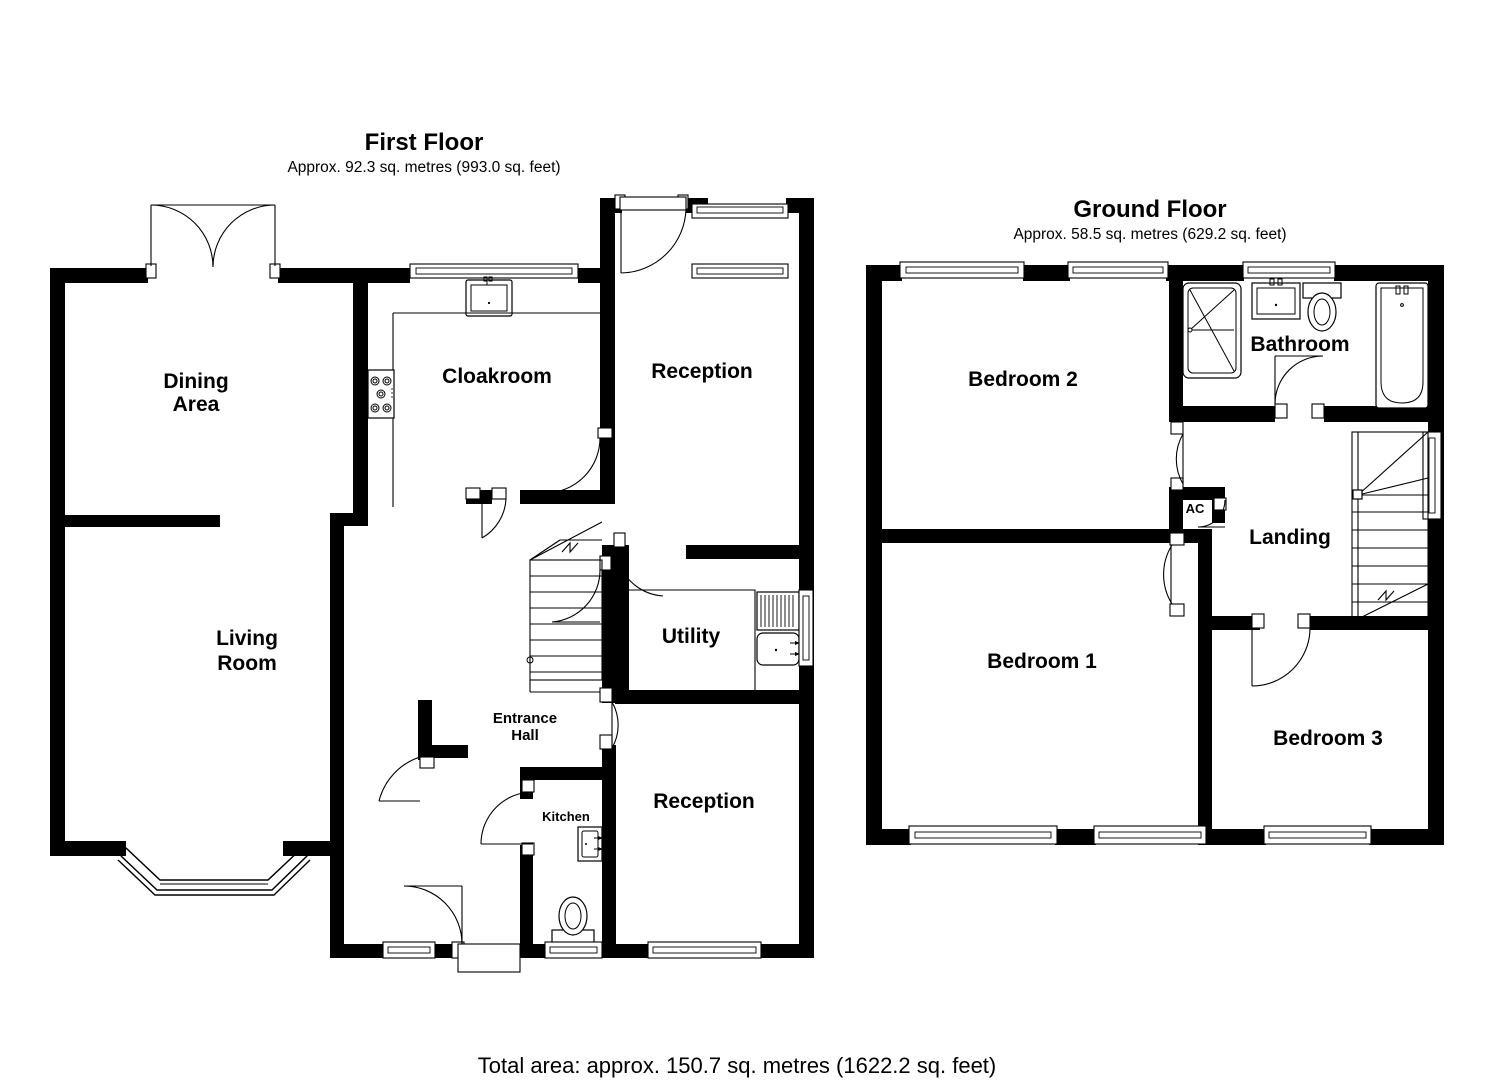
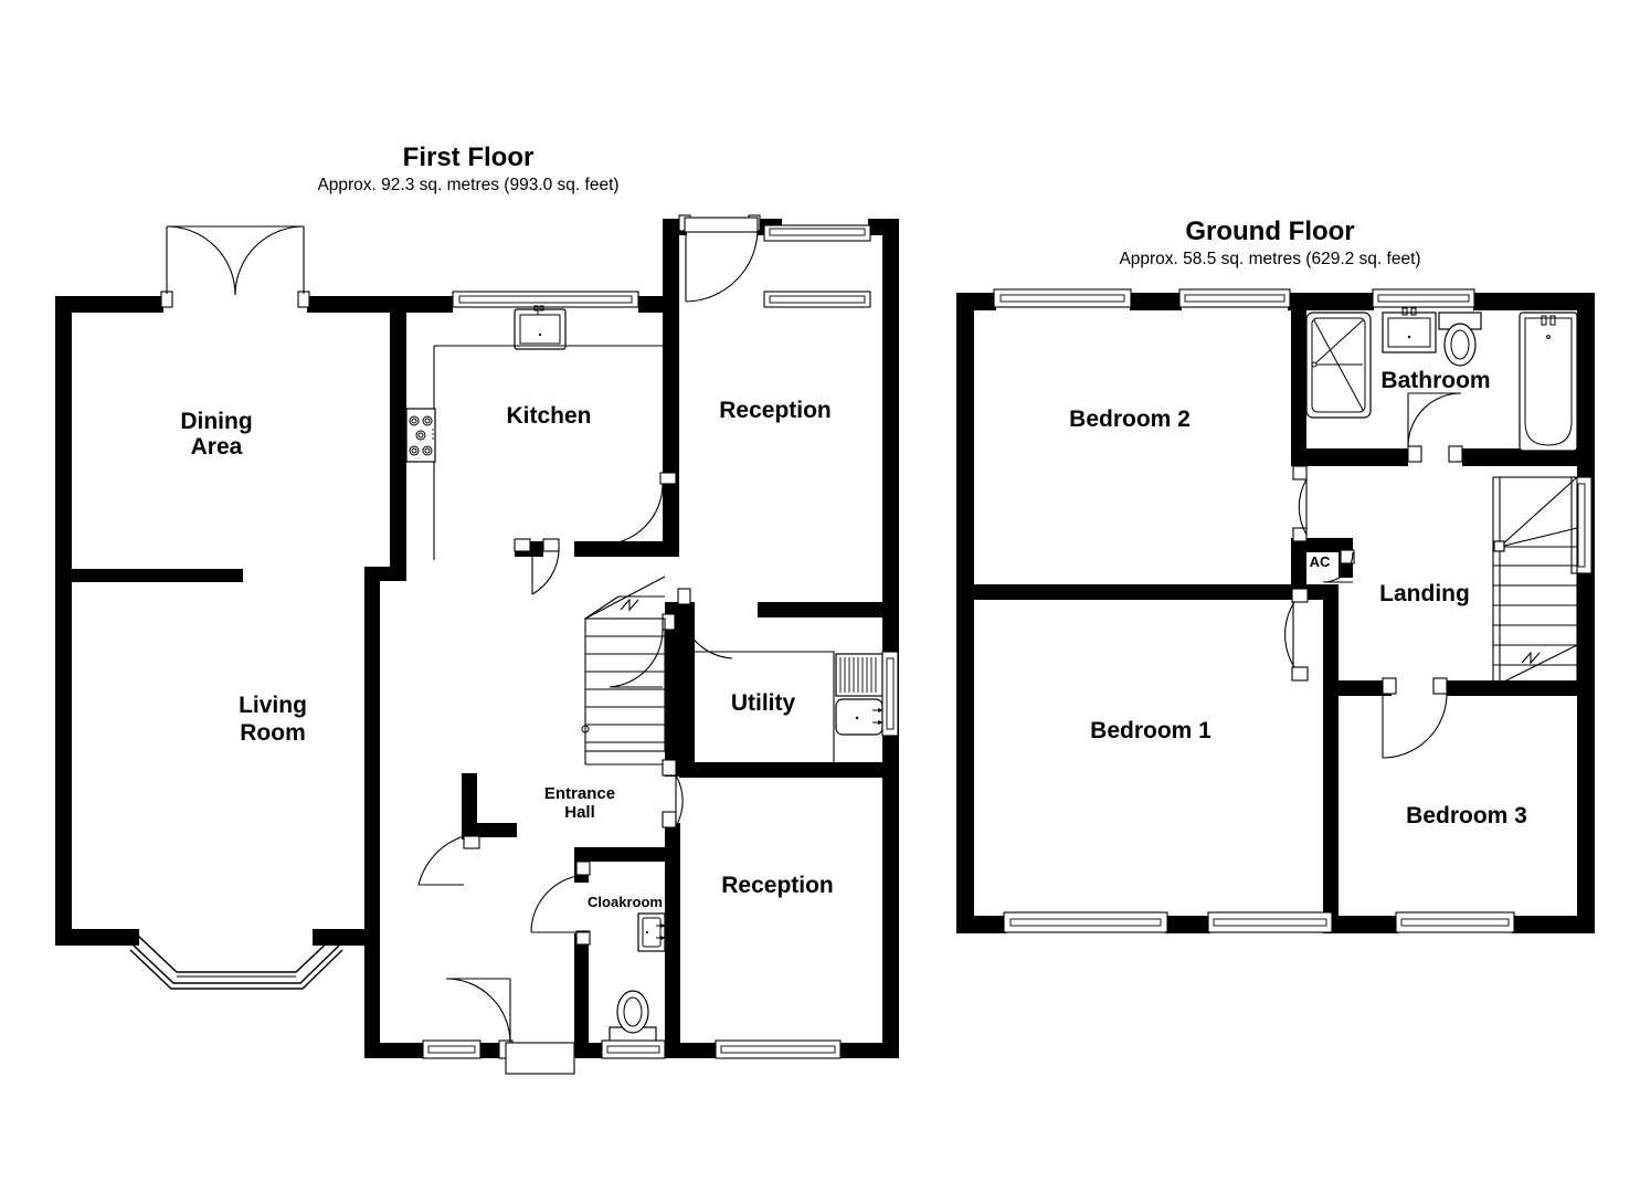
  First Floor
  Approx. 92.3 sq. metres (993.0 sq. feet)
  Ground Floor
  Approx. 58.5 sq. metres (629.2 sq. feet)
- Total area: approx. 150.7 sq. metres (1622.2 sq. feet)
  Dining
  Area
- Cloakroom
+ Kitchen
  Reception
  Living
  Room
  Utility
  Entrance
  Hall
- Kitchen
+ Cloakroom
  Reception
  Bedroom 2
  Bathroom
  Landing
  Bedroom 1
  Bedroom 3
  AC
